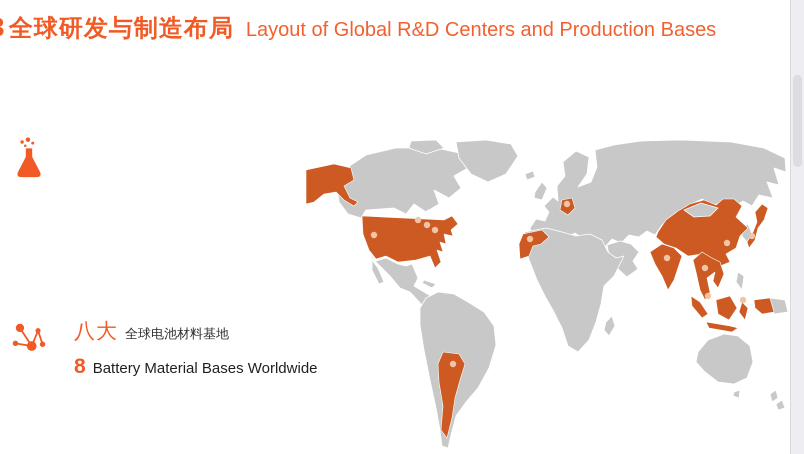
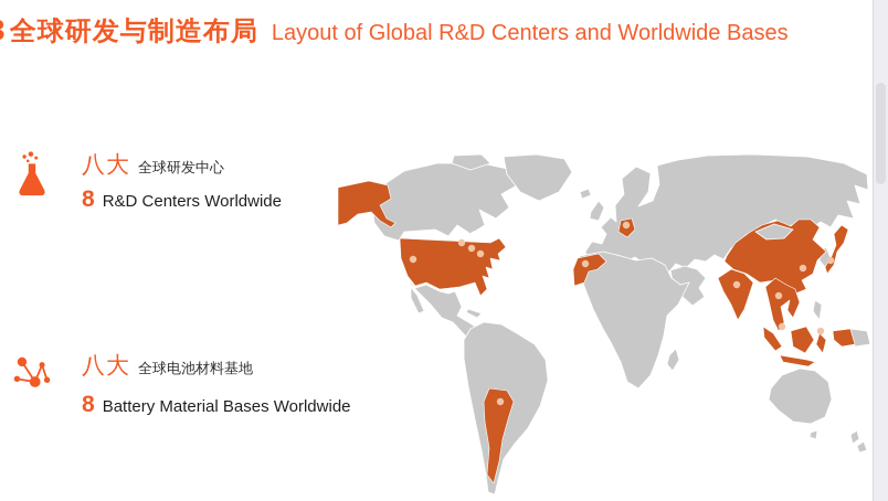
- 全球研发与制造布局 Layout of Global R&D Centers and Production Bases
+ 全球研发与制造布局 Layout of Global R&D Centers and Worldwide Bases
+ 八大 全球研发中心
+ 8 R&D Centers Worldwide
  八大 全球电池材料基地
  8 Battery Material Bases Worldwide
